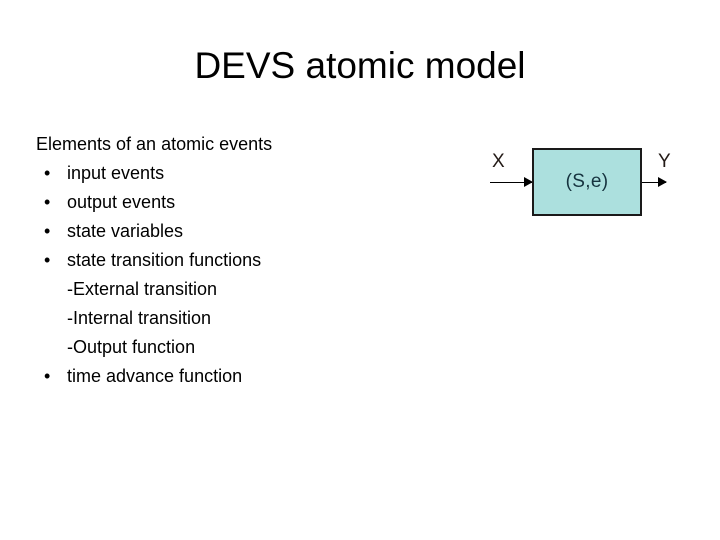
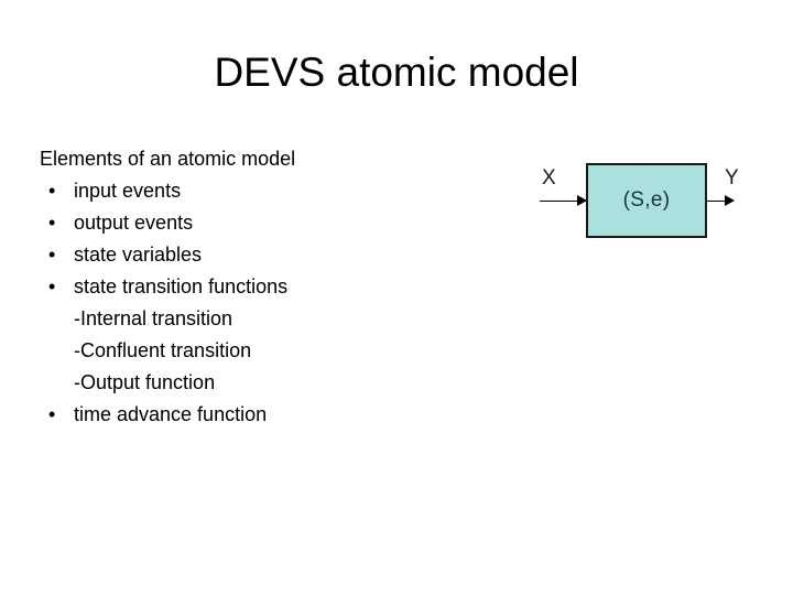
  DEVS atomic model
- Elements of an atomic events
+ Elements of an atomic model
  •
  input events
  •
  output events
  •
  state variables
  •
  state transition functions
- -External transition
  -Internal transition
+ -Confluent transition
  -Output function
  •
  time advance function
  X
  Y
  (S,e)
